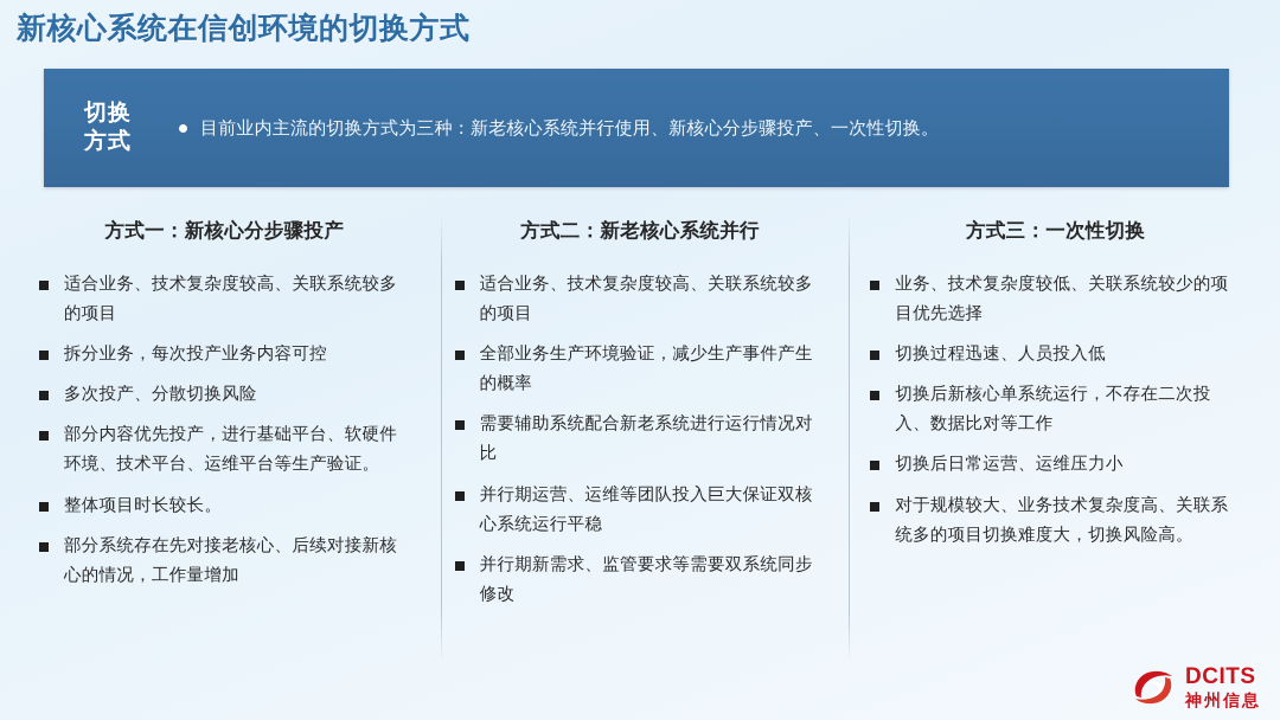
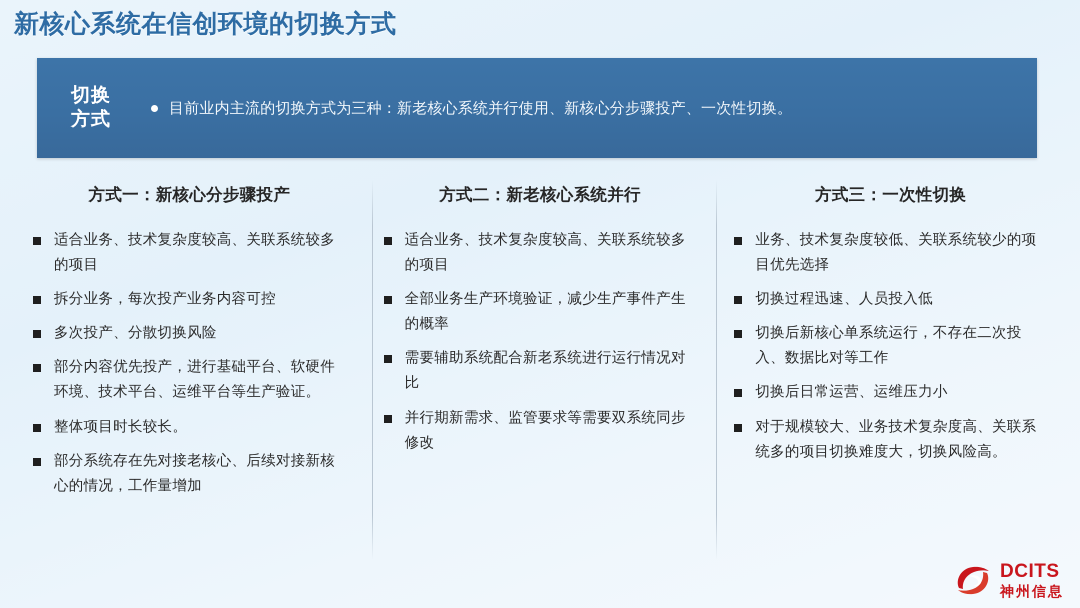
  新核心系统在信创环境的切换方式
  切换
  方式
  目前业内主流的切换方式为三种：新老核心系统并行使用、新核心分步骤投产、一次性切换。
  方式一：新核心分步骤投产
  适合业务、技术复杂度较高、关联系统较多的项目
  拆分业务，每次投产业务内容可控
  多次投产、分散切换风险
  部分内容优先投产，进行基础平台、软硬件环境、技术平台、运维平台等生产验证。
  整体项目时长较长。
  部分系统存在先对接老核心、后续对接新核心的情况，工作量增加
  方式二：新老核心系统并行
  适合业务、技术复杂度较高、关联系统较多的项目
  全部业务生产环境验证，减少生产事件产生的概率
  需要辅助系统配合新老系统进行运行情况对比
- 并行期运营、运维等团队投入巨大保证双核心系统运行平稳
  并行期新需求、监管要求等需要双系统同步修改
  方式三：一次性切换
  业务、技术复杂度较低、关联系统较少的项目优先选择
  切换过程迅速、人员投入低
  切换后新核心单系统运行，不存在二次投入、数据比对等工作
  切换后日常运营、运维压力小
  对于规模较大、业务技术复杂度高、关联系统多的项目切换难度大，切换风险高。
  DCITS
  神州信息
